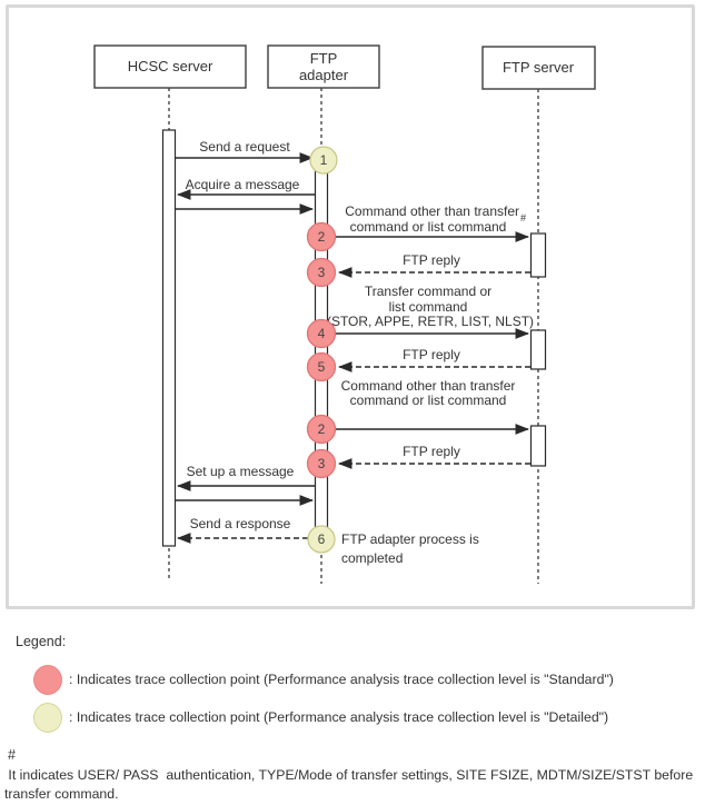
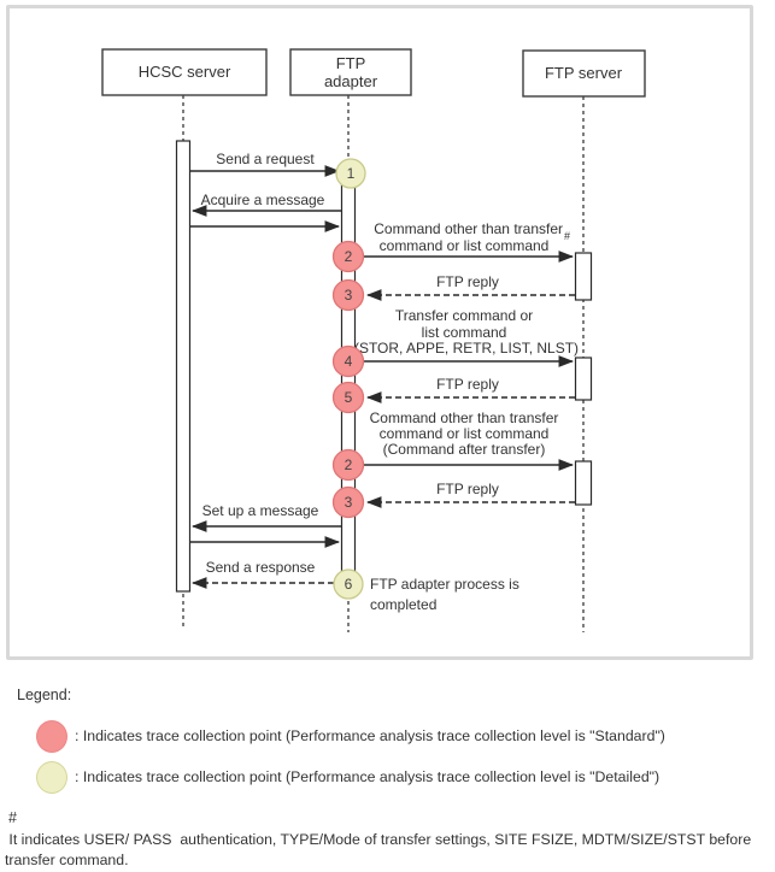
  HCSC server
  FTP
  adapter
  FTP server
  Send a request
  Acquire a message
  Command other than transfer
  #
  command or list command
  FTP reply
  Transfer command or
  list command
  FTP reply
  Command other than transfer
  command or list command
+ (Command after transfer)
  FTP reply
  Set up a message
  Send a response
  1
  2
  3
  4
  5
  2
  3
  6
  FTP adapter process is
  completed
  Legend:
  : Indicates trace collection point (Performance analysis trace collection level is "Standard")
  : Indicates trace collection point (Performance analysis trace collection level is "Detailed")
  #
  It indicates USER/ PASS authentication, TYPE/Mode of transfer settings, SITE FSIZE, MDTM/SIZE/STST before transfer command.
